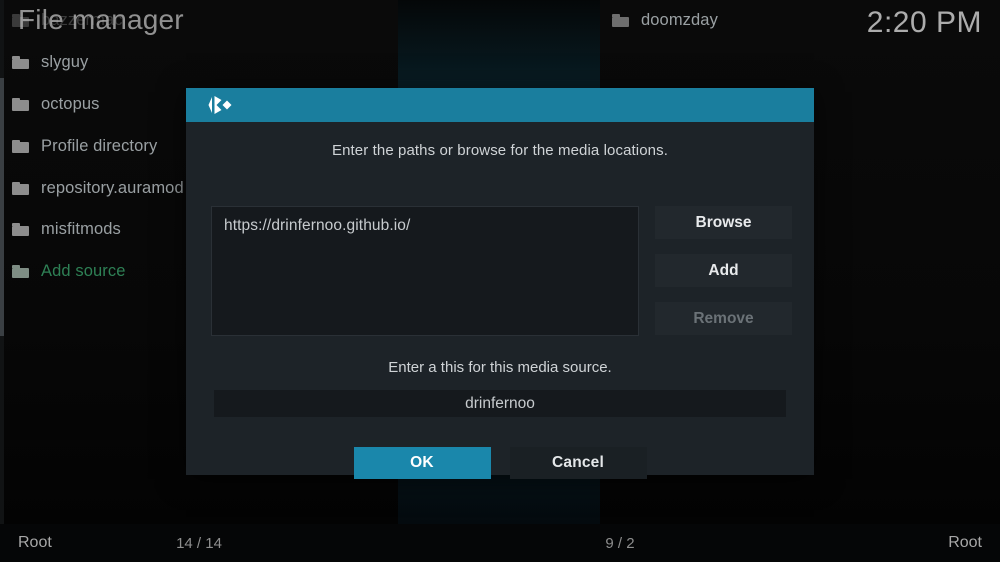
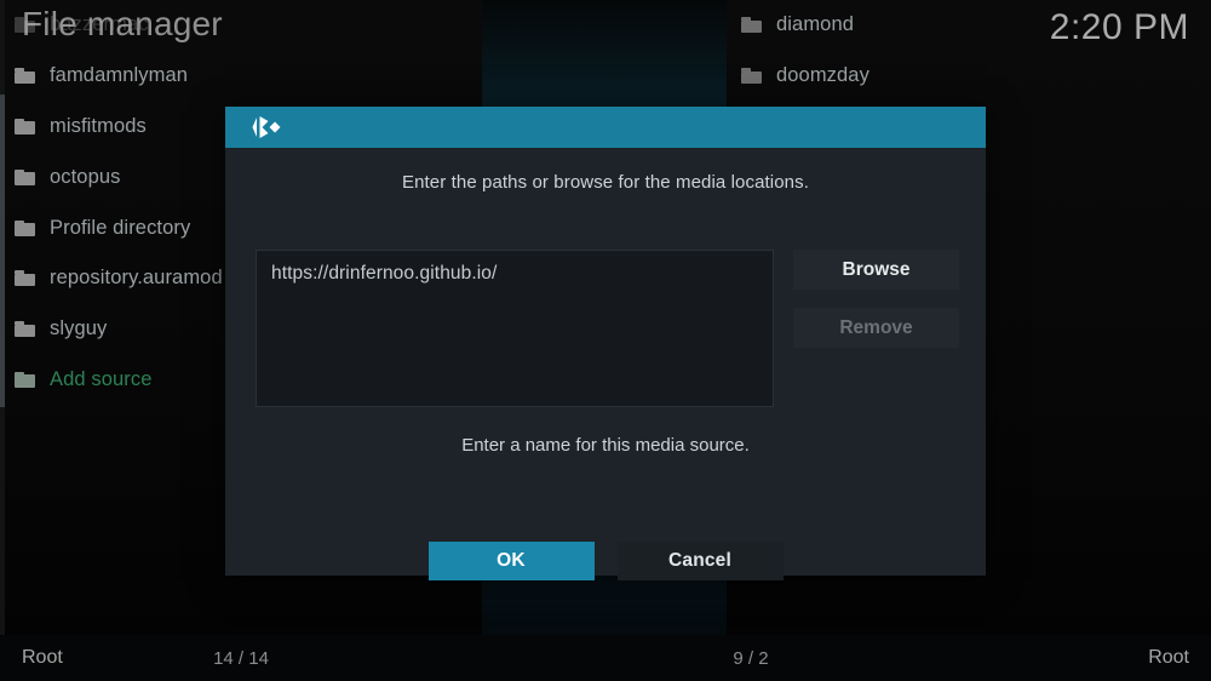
  bazzermac
+ famdamnlyman
- slyguy
+ misfitmods
  octopus
  Profile directory
  repository.auramod
- misfitmods
+ slyguy
  Add source
+ diamond
  doomzday
  File manager
  2:20 PM
  Root
  14 / 14
  9 / 2
  Root
  Enter the paths or browse for the media locations.
  https://drinfernoo.github.io/
  Browse
- Add
  Remove
- Enter a this for this media source.
+ Enter a name for this media source.
- drinfernoo
  OK
  Cancel
